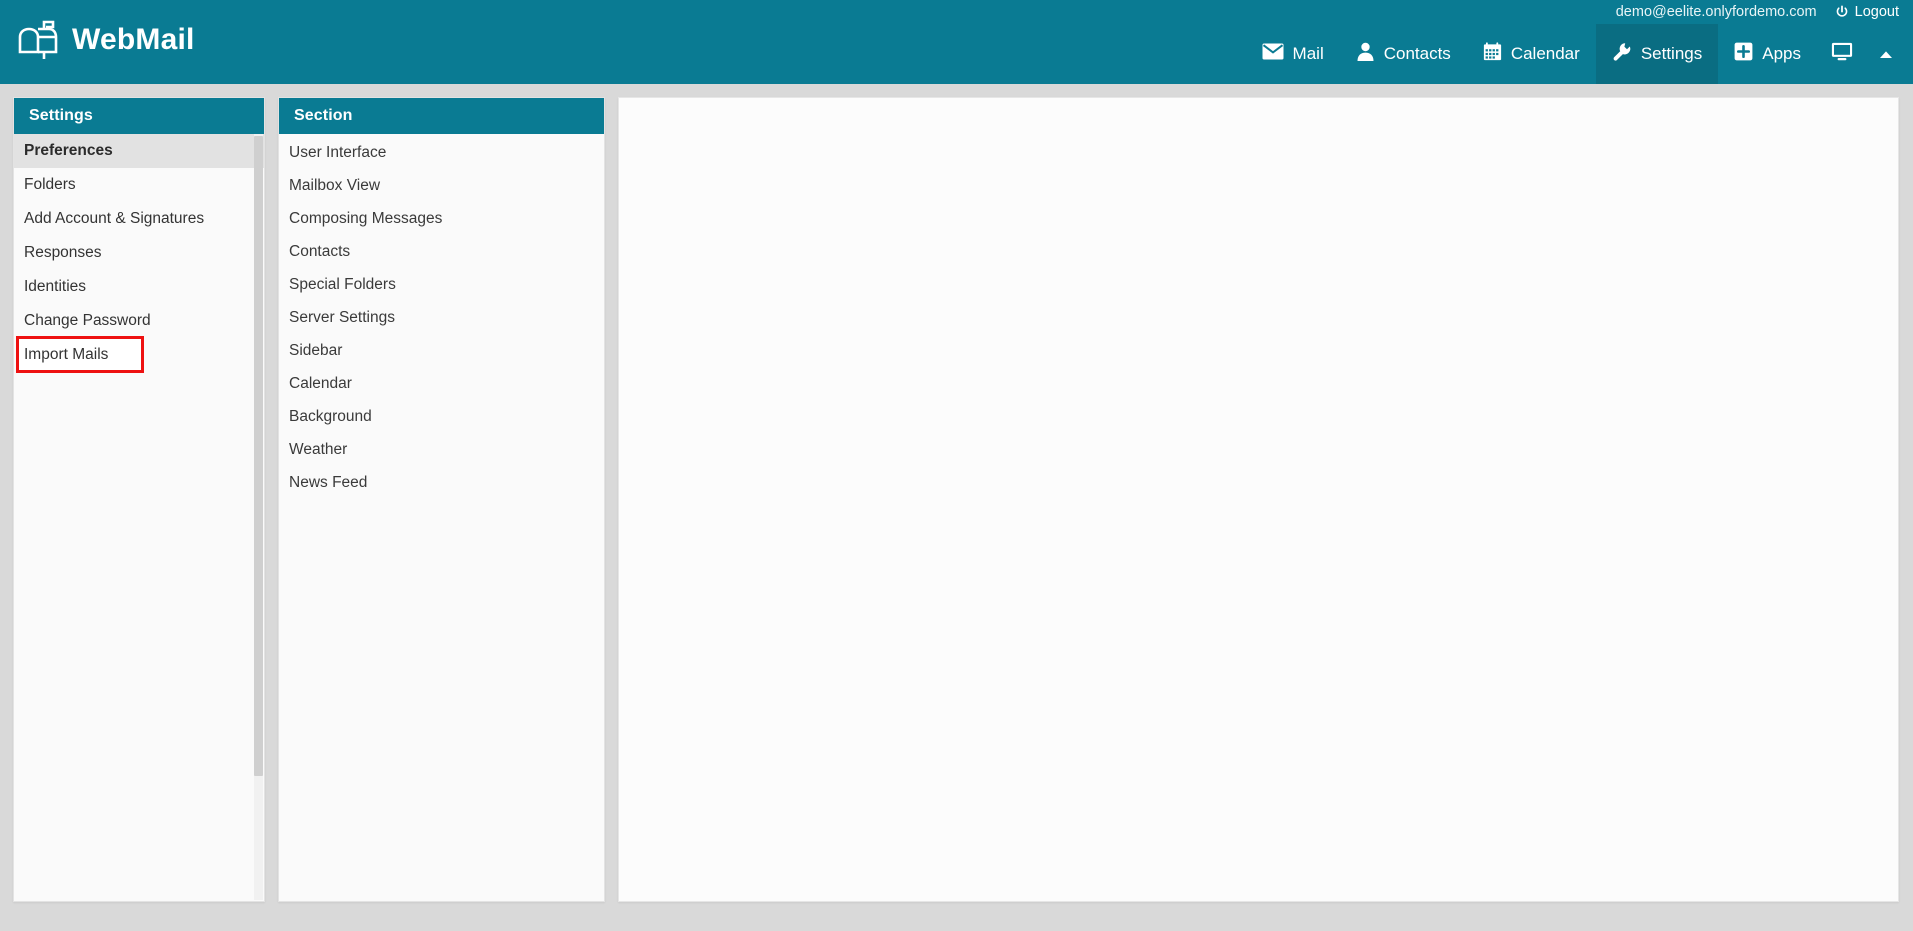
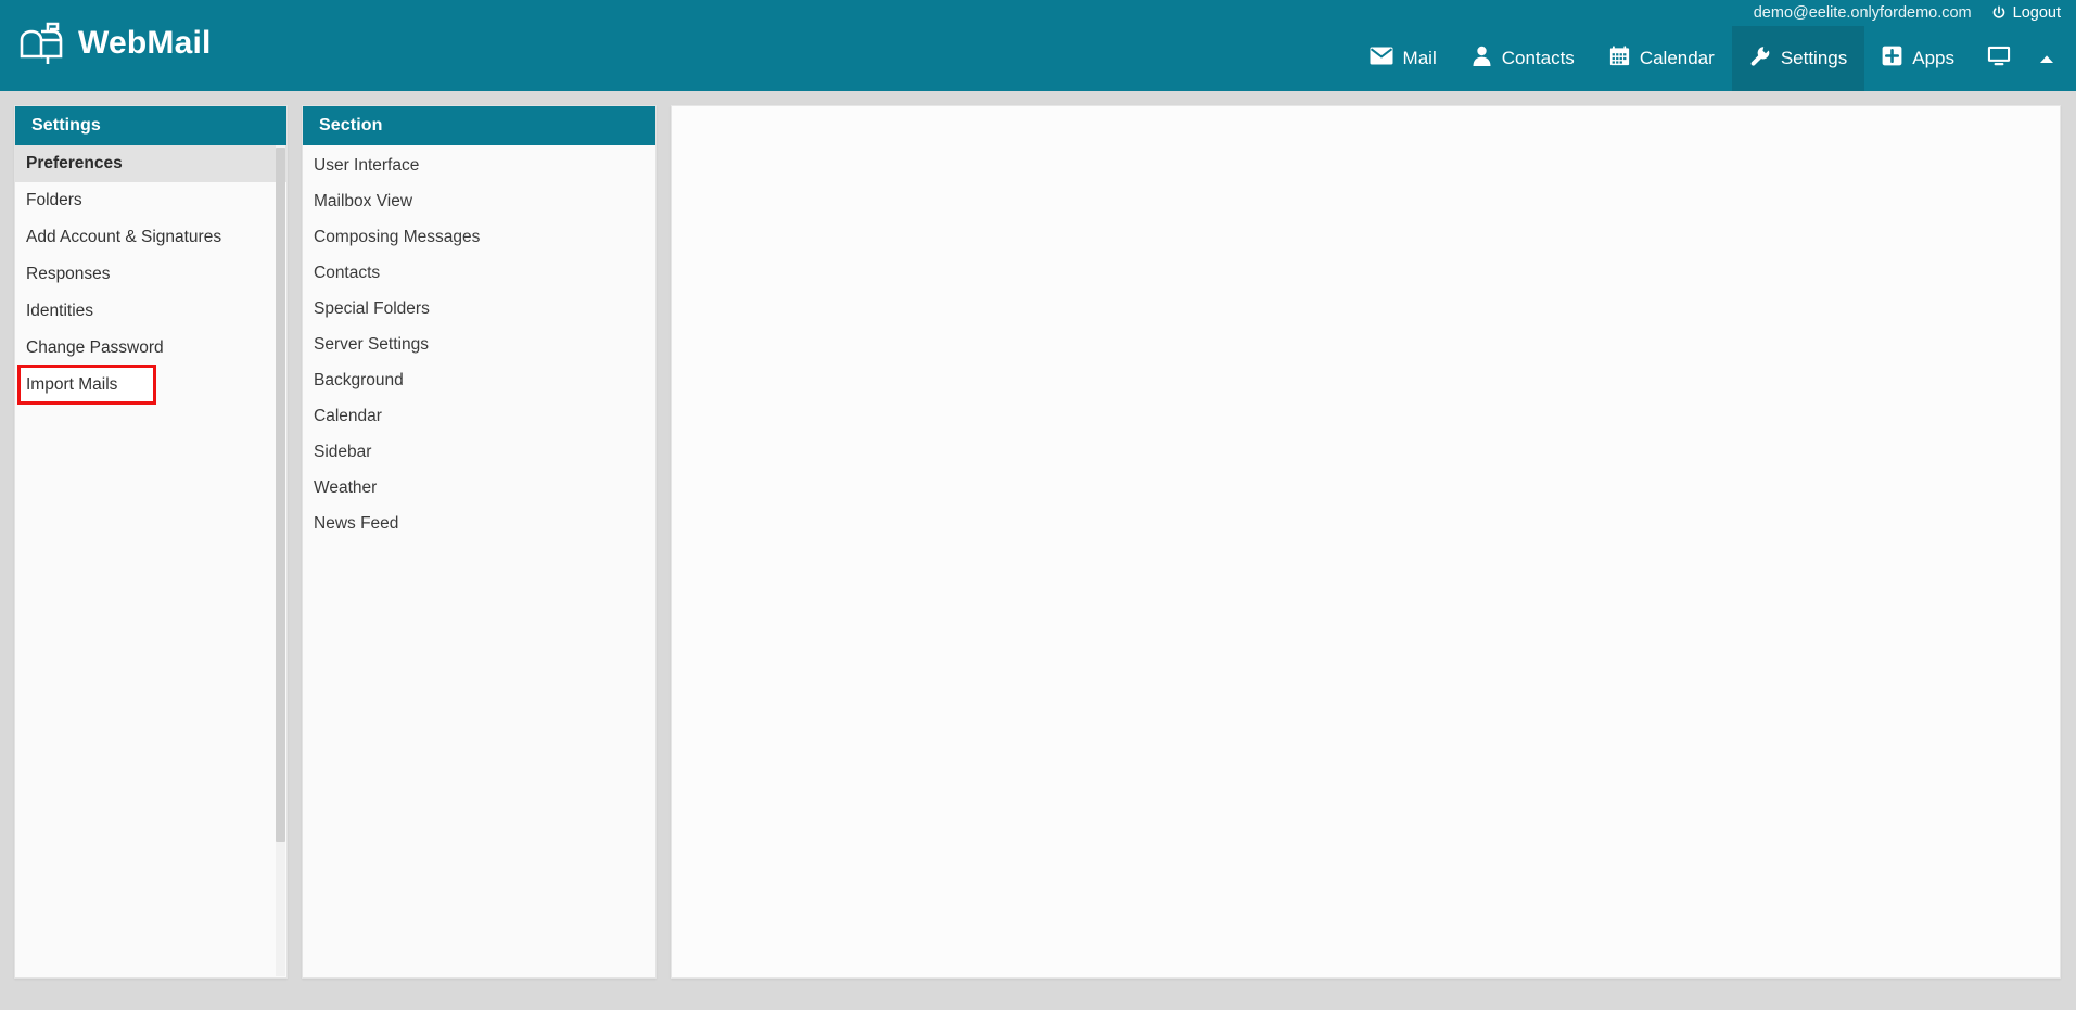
  WebMail
  demo@eelite.onlyfordemo.com
  Logout
  Mail
  Contacts
  Calendar
  Settings
  Apps
  Settings
  Preferences
  Folders
  Add Account & Signatures
  Responses
  Identities
  Change Password
  Import Mails
  Section
  User Interface
  Mailbox View
  Composing Messages
  Contacts
  Special Folders
  Server Settings
- Sidebar
+ Background
  Calendar
- Background
+ Sidebar
  Weather
  News Feed
